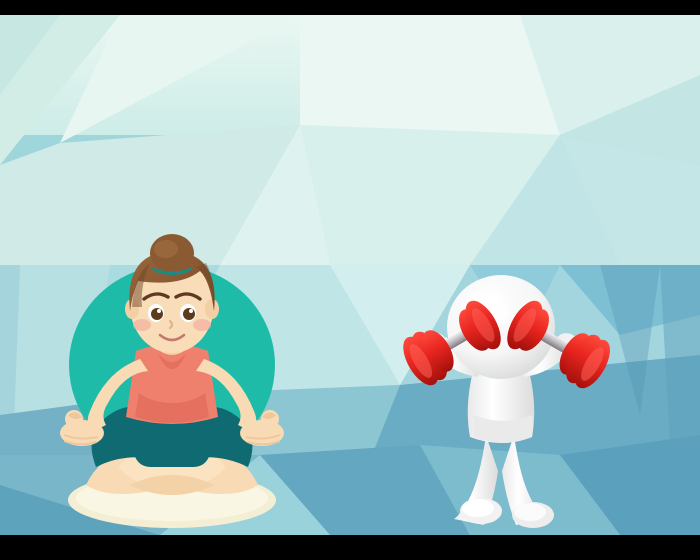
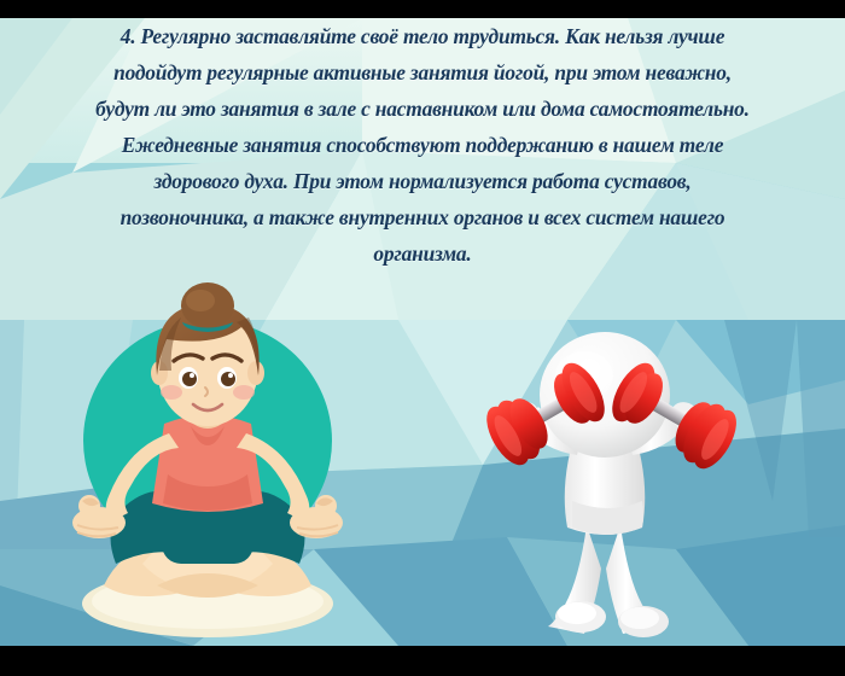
+ 4. Регулярно заставляйте своё тело трудиться. Как нельзя лучше
+ подойдут регулярные активные занятия йогой, при этом неважно,
+ будут ли это занятия в зале с наставником или дома самостоятельно.
+ Ежедневные занятия способствуют поддержанию в нашем теле
+ здорового духа. При этом нормализуется работа суставов,
+ позвоночника, а также внутренних органов и всех систем нашего
+ организма.
